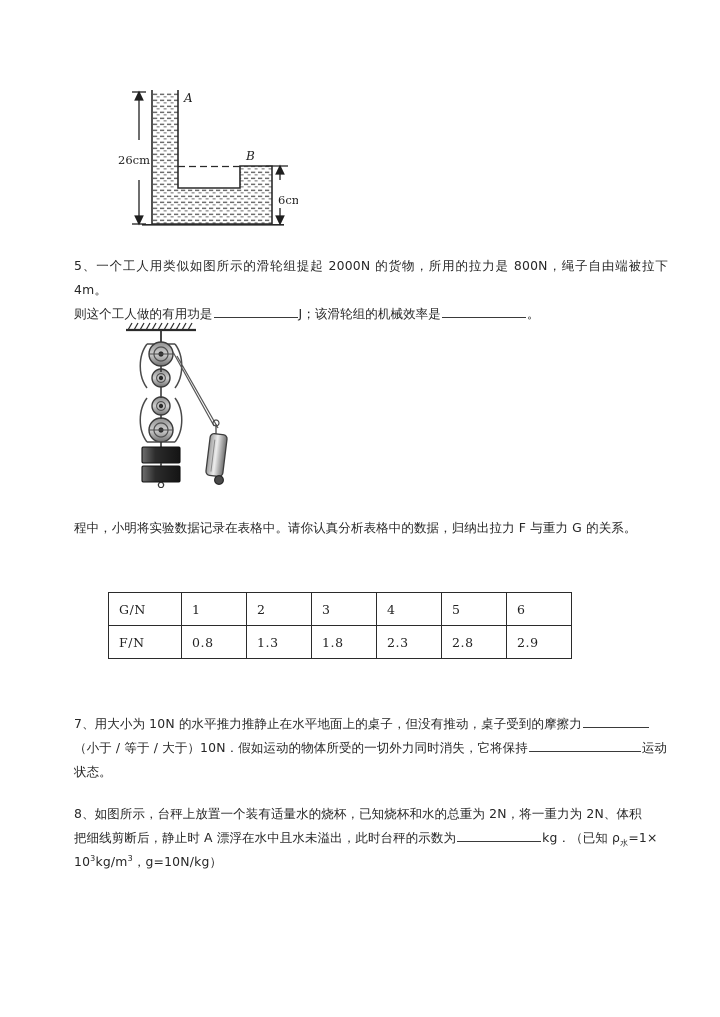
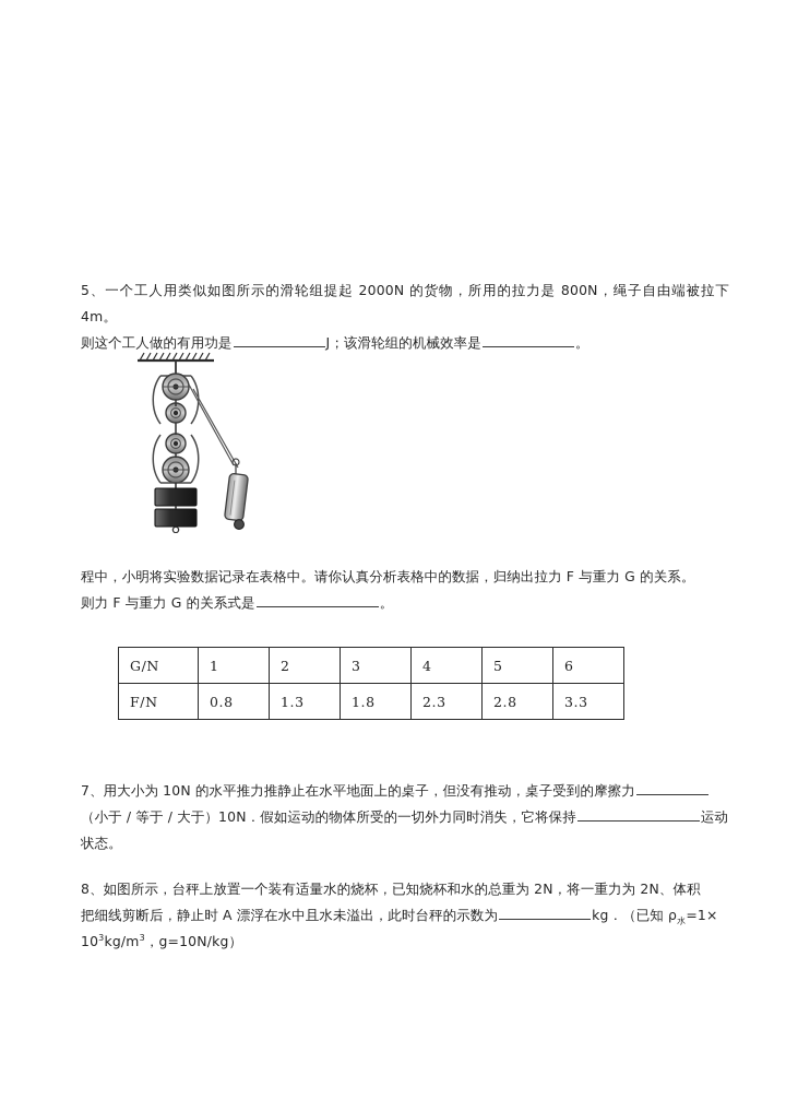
- A
- B
- 26cm
- 6cm
  5、一个工人用类似如图所示的滑轮组提起 2000N 的货物，所用的拉力是 800N，绳子自由端被拉下 4m。
  则这个工人做的有用功是 J；该滑轮组的机械效率是 。
  程中，小明将实验数据记录在表格中。请你认真分析表格中的数据，归纳出拉力 F 与重力 G 的关系。
+ 则力 F 与重力 G 的关系式是 。
  G/N	1	2	3	4	5	6
- F/N	0.8	1.3	1.8	2.3	2.8	2.9
+ F/N	0.8	1.3	1.8	2.3	2.8	3.3
  7、用大小为 10N 的水平推力推静止在水平地面上的桌子，但没有推动，桌子受到的摩擦力
  （小于 / 等于 / 大于）10N．假如运动的物体所受的一切外力同时消失，它将保持 运动
  状态。
  8、如图所示，台秤上放置一个装有适量水的烧杯，已知烧杯和水的总重为 2N，将一重力为 2N、体积
  把细线剪断后，静止时 A 漂浮在水中且水未溢出，此时台秤的示数为 kg．（已知 ρ水=1×
  103kg/m3，g=10N/kg）
